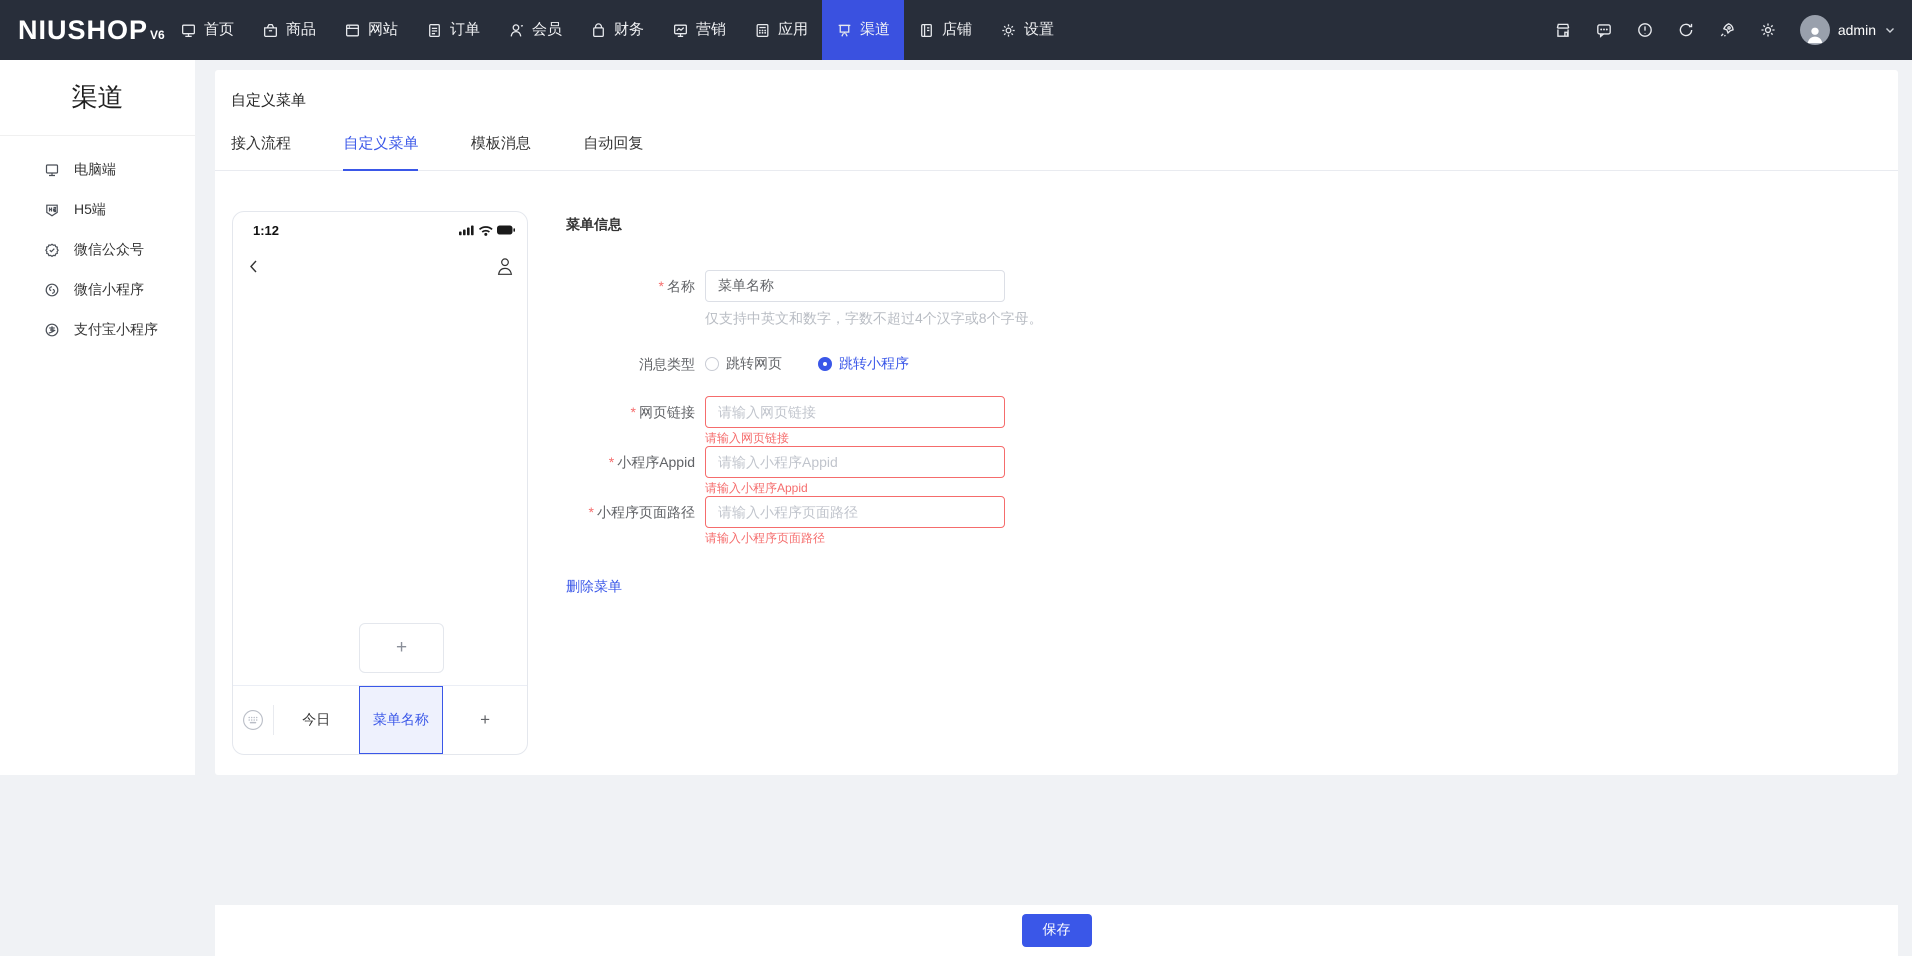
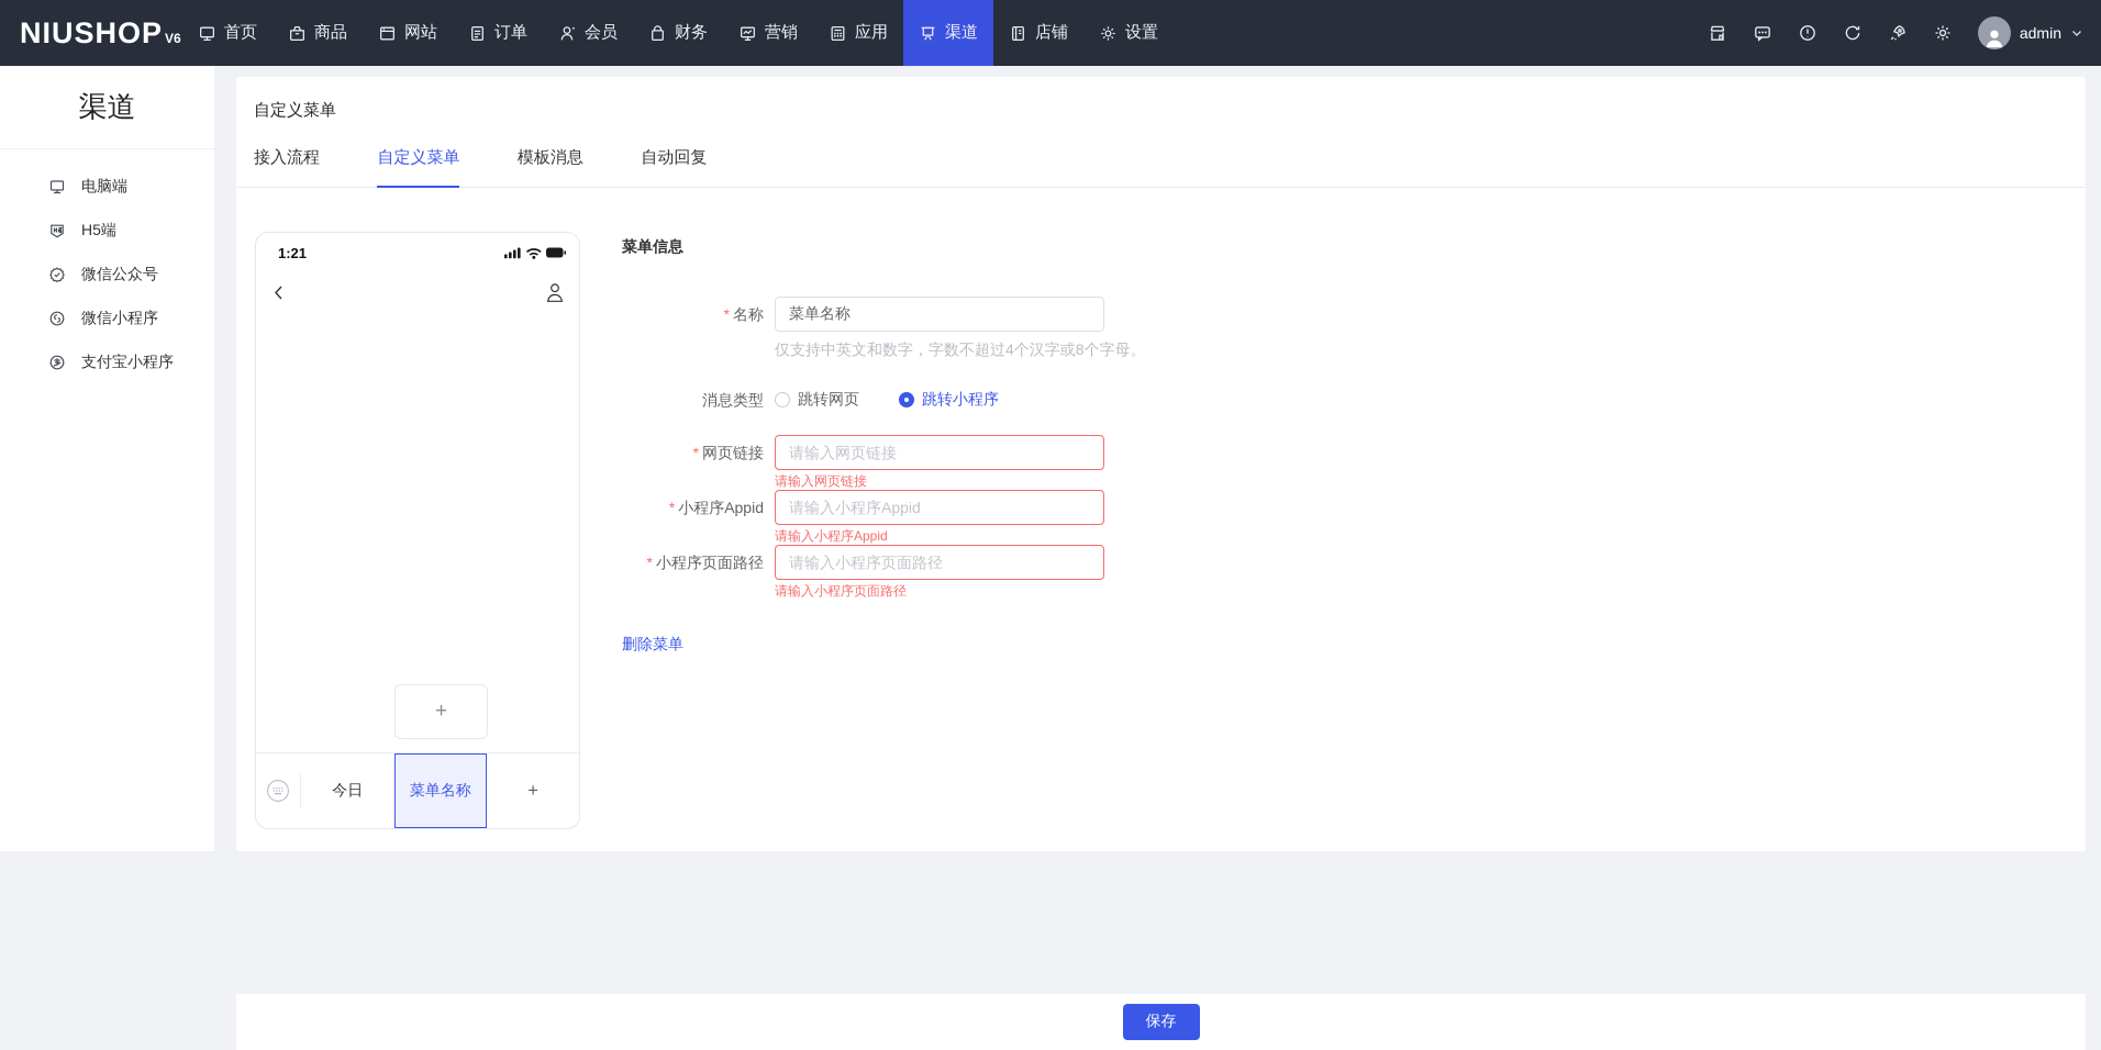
  NIUSHOP
  V6
  首页
  商品
  网站
  订单
  会员
  财务
  营销
  应用
  渠道
  店铺
  设置
  admin
  渠道
  电脑端
  H5端
  微信公众号
  微信小程序
  支付宝小程序
  自定义菜单
  接入流程 自定义菜单 模板消息 自动回复
- 1:12
+ 1:21
  +
  今日
  菜单名称
  +
  菜单信息
  * 名称
  菜单名称
  仅支持中英文和数字，字数不超过4个汉字或8个字母。
  消息类型
  跳转网页
  跳转小程序
  * 网页链接
  请输入网页链接
  请输入网页链接
  * 小程序Appid
  请输入小程序Appid
  请输入小程序Appid
  * 小程序页面路径
  请输入小程序页面路径
  请输入小程序页面路径
  删除菜单
  保存
